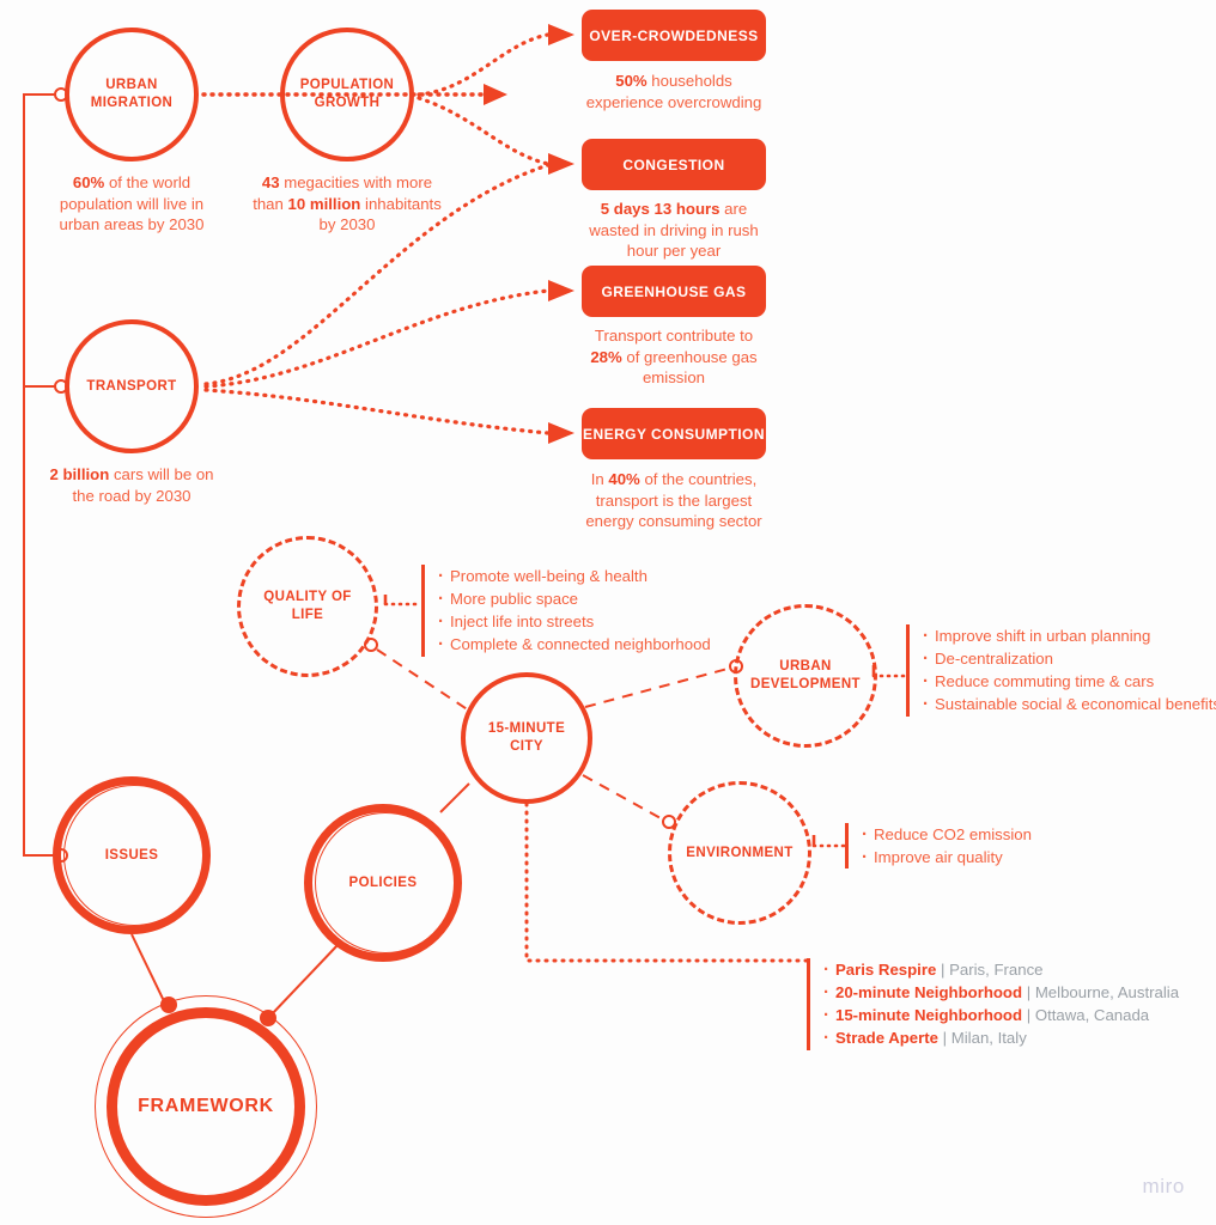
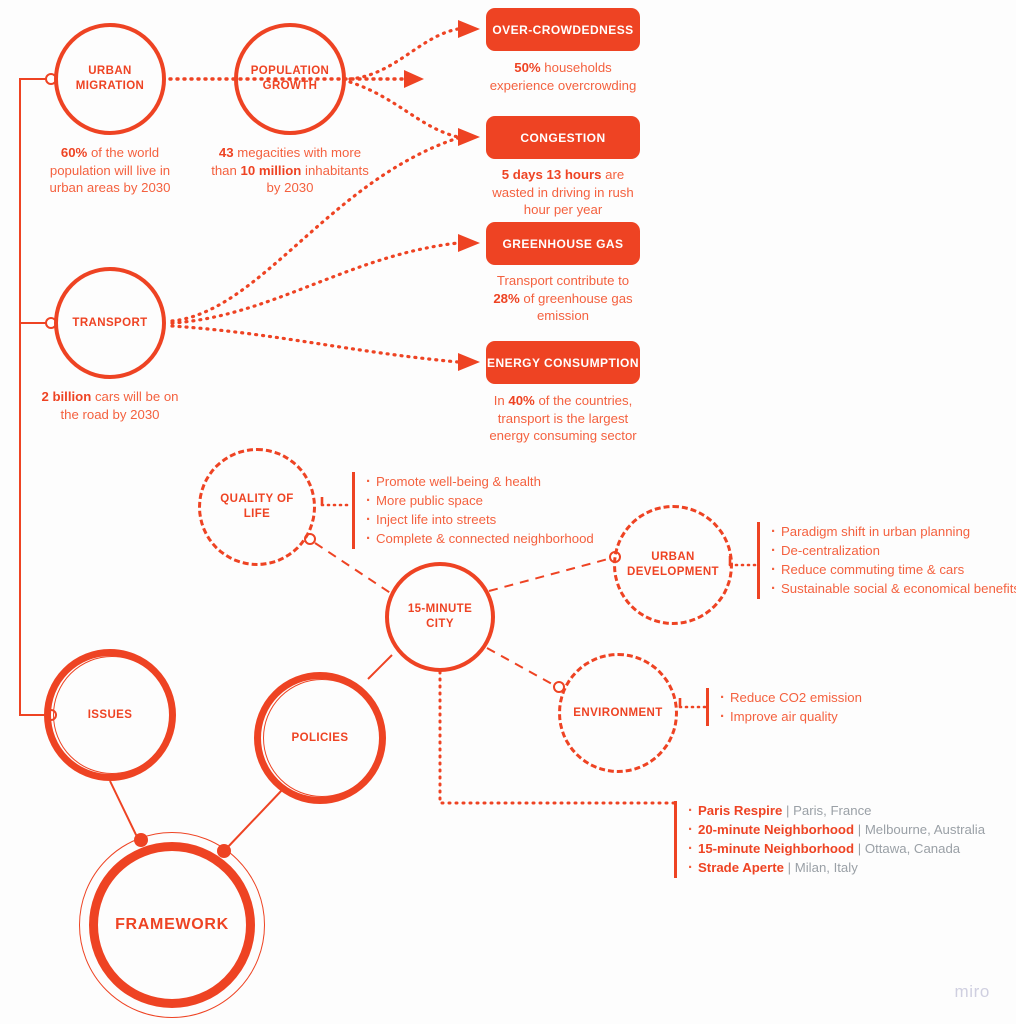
  URBAN
  MIGRATION
  60% of the world population will live in urban areas by 2030
  POPULATION
  GROWTH
  43 megacities with more than 10 million inhabitants by 2030
  TRANSPORT
  2 billion cars will be on the road by 2030
  QUALITY OF
  LIFE
  URBAN
  DEVELOPMENT
  ENVIRONMENT
  15-MINUTE
  CITY
  ISSUES
  POLICIES
  FRAMEWORK
  OVER-CROWDEDNESS
  50% households experience overcrowding
  CONGESTION
  5 days 13 hours are wasted in driving in rush hour per year
  GREENHOUSE GAS
  Transport contribute to 28% of greenhouse gas emission
  ENERGY CONSUMPTION
  In 40% of the countries, transport is the largest energy consuming sector
  Promote well-being & health
  More public space
  Inject life into streets
  Complete & connected neighborhood
- Improve shift in urban planning
+ Paradigm shift in urban planning
  De-centralization
  Reduce commuting time & cars
  Sustainable social & economical benefit
  Reduce CO2 emission
  Improve air quality
  Paris Respire | Paris, France
  20-minute Neighborhood | Melbourne, Australia
  15-minute Neighborhood | Ottawa, Canada
  Strade Aperte | Milan, Italy
  miro
